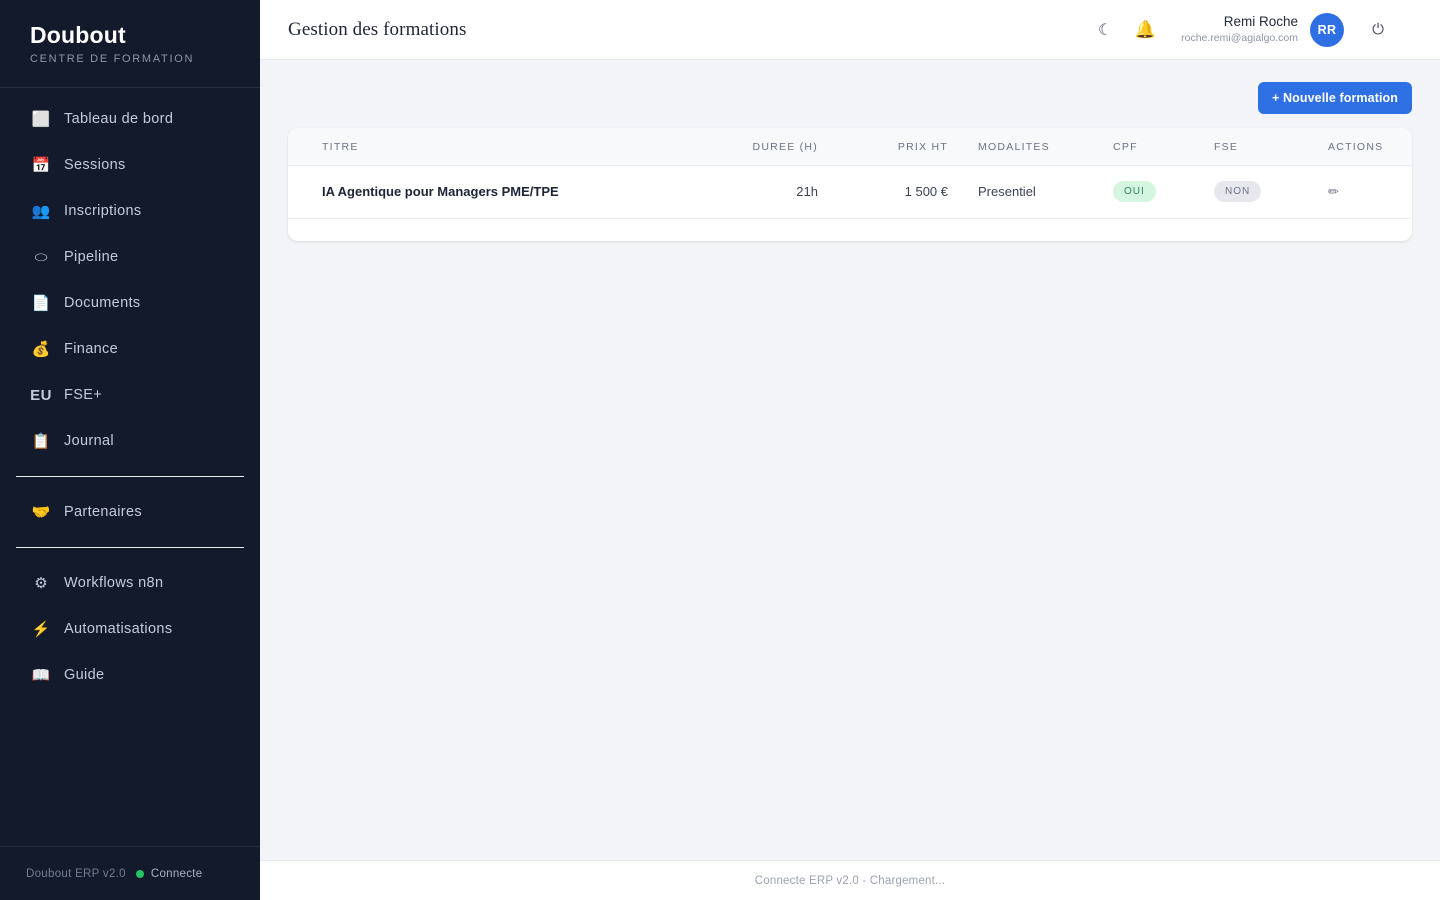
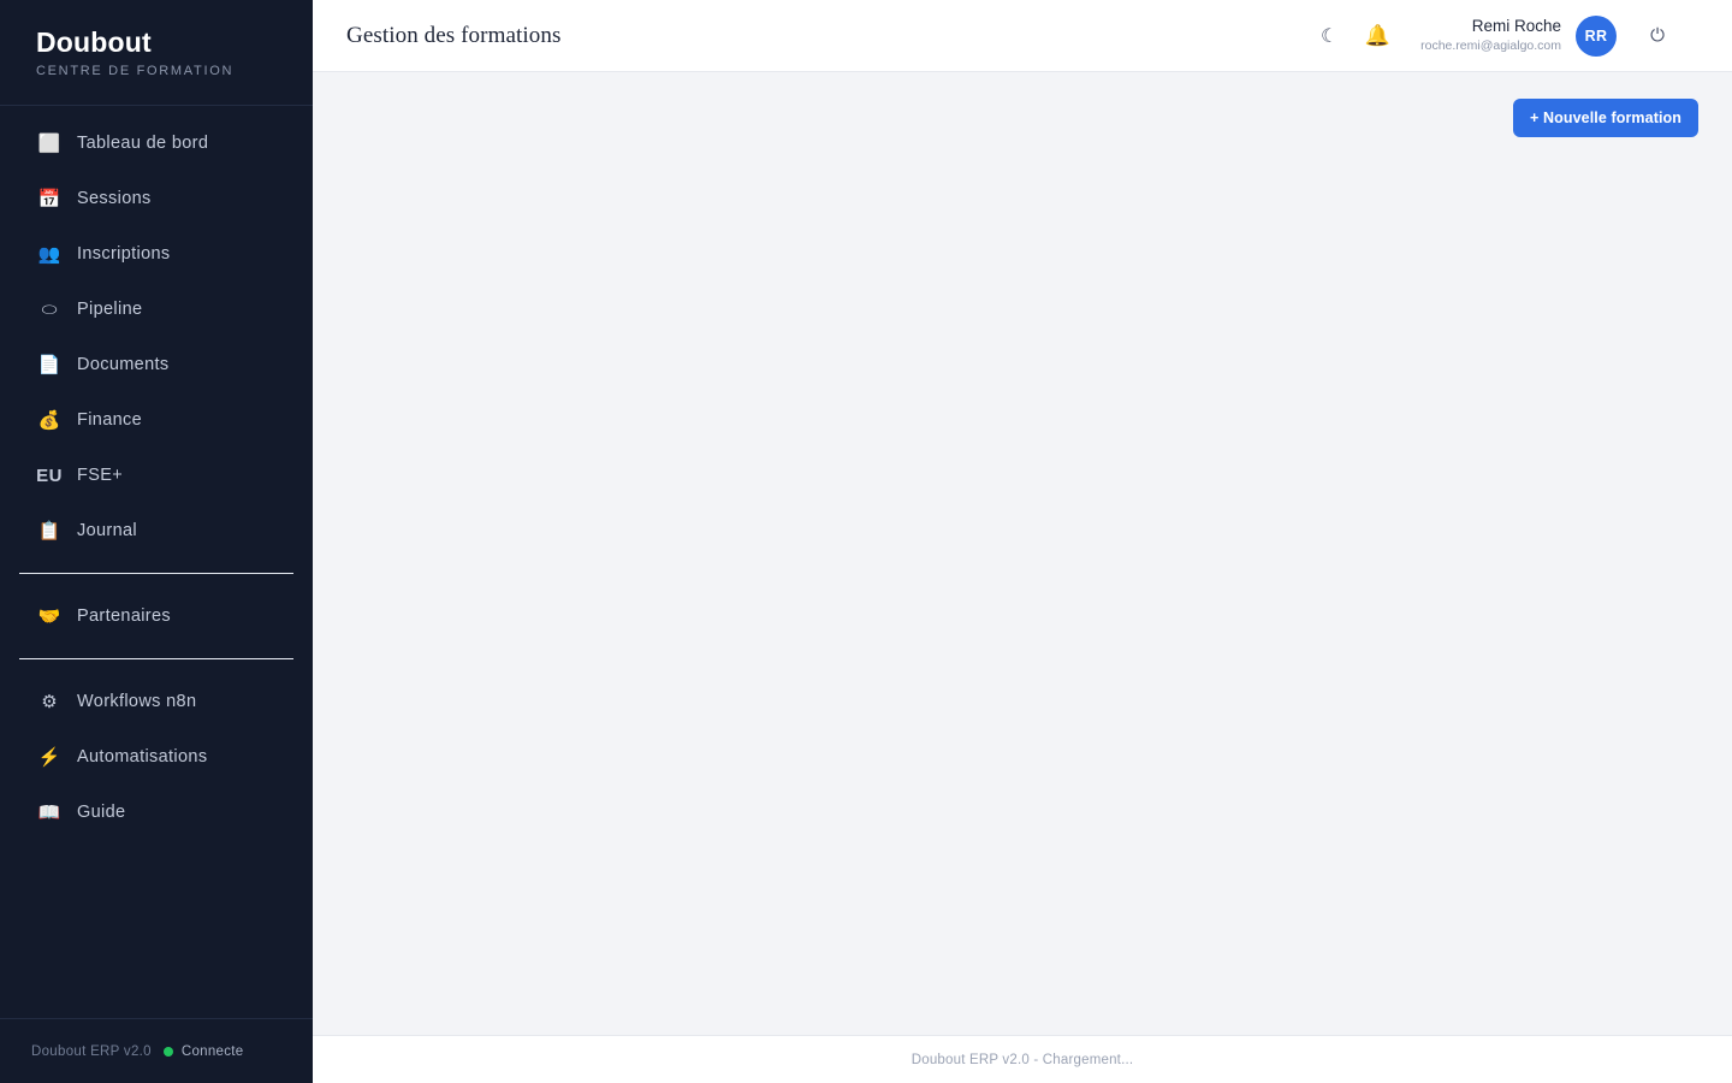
  Doubout
  CENTRE DE FORMATION
  ⬜
  Tableau de bord
  📅
  Sessions
  👥
  Inscriptions
  ⬭
  Pipeline
  📄
  Documents
  💰
  Finance
  EU
  FSE+
  📋
  Journal
  🤝
  Partenaires
  ⚙
  Workflows n8n
  ⚡
  Automatisations
  📖
  Guide
  Doubout ERP v2.0
  Connecte
  Gestion des formations
  ☾
  🔔
  Remi Roche
  roche.remi@agialgo.com
  RR
  ⏻
  + Nouvelle formation
- TITRE	DUREE (H)	PRIX HT	MODALITES	CPF	FSE	ACTIONS
- IA Agentique pour Managers PME/TPE	21h	1 500 €	Presentiel	OUI	NON	✏
- Connecte ERP v2.0 - Chargement...
+ Doubout ERP v2.0 - Chargement...
